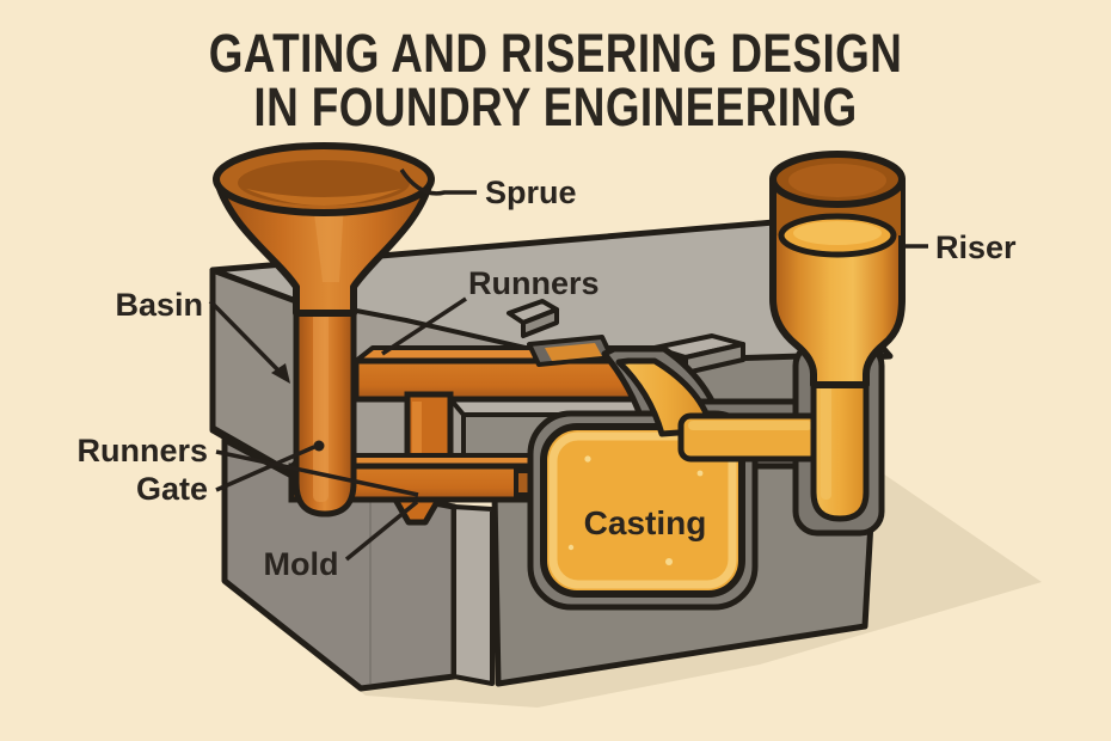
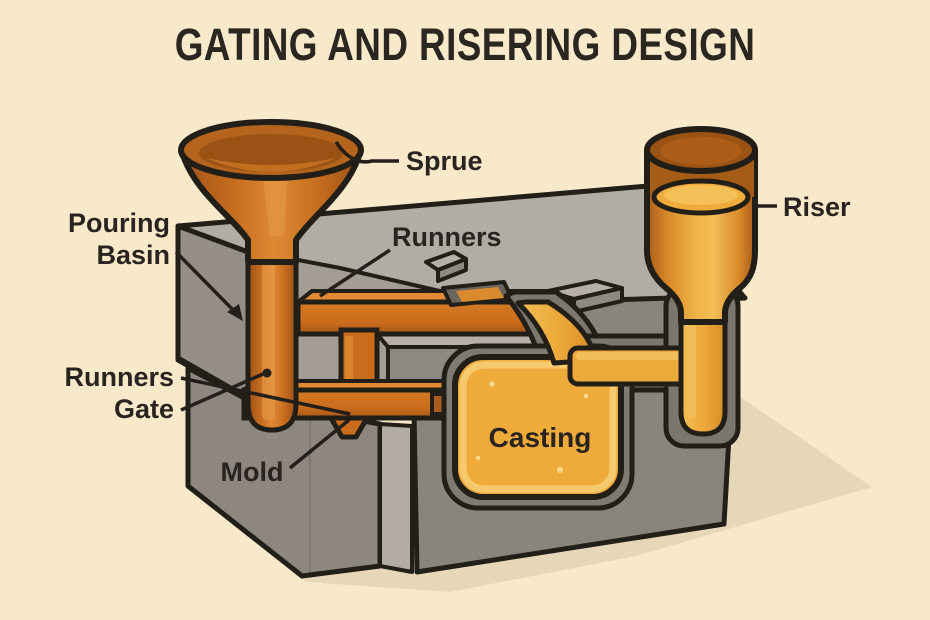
  Sprue
+ Pouring
  Basin
  Runners
  Runners
  Gate
  Mold
  Casting
  Riser
  GATING AND RISERING DESIGN
- IN FOUNDRY ENGINEERING
